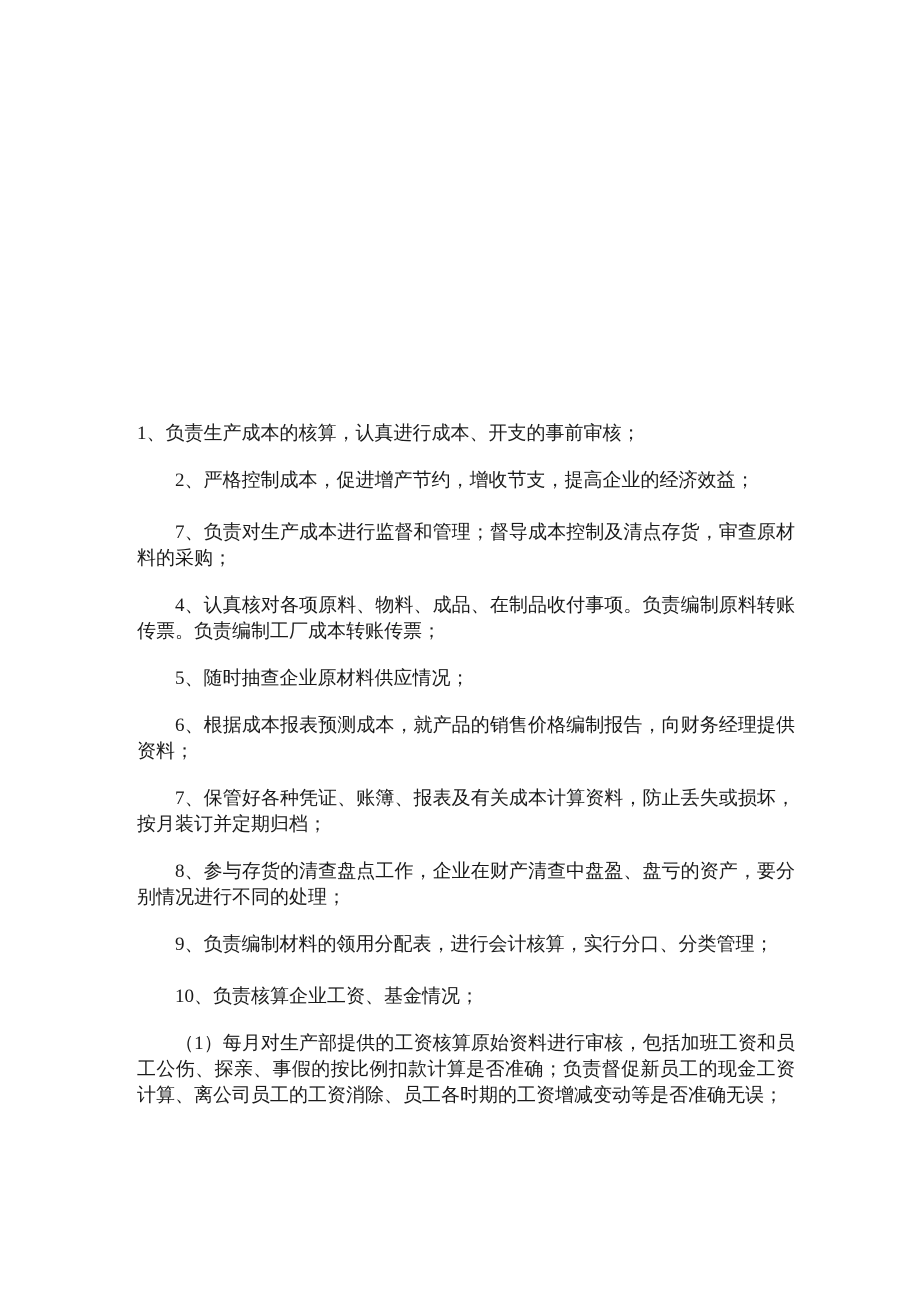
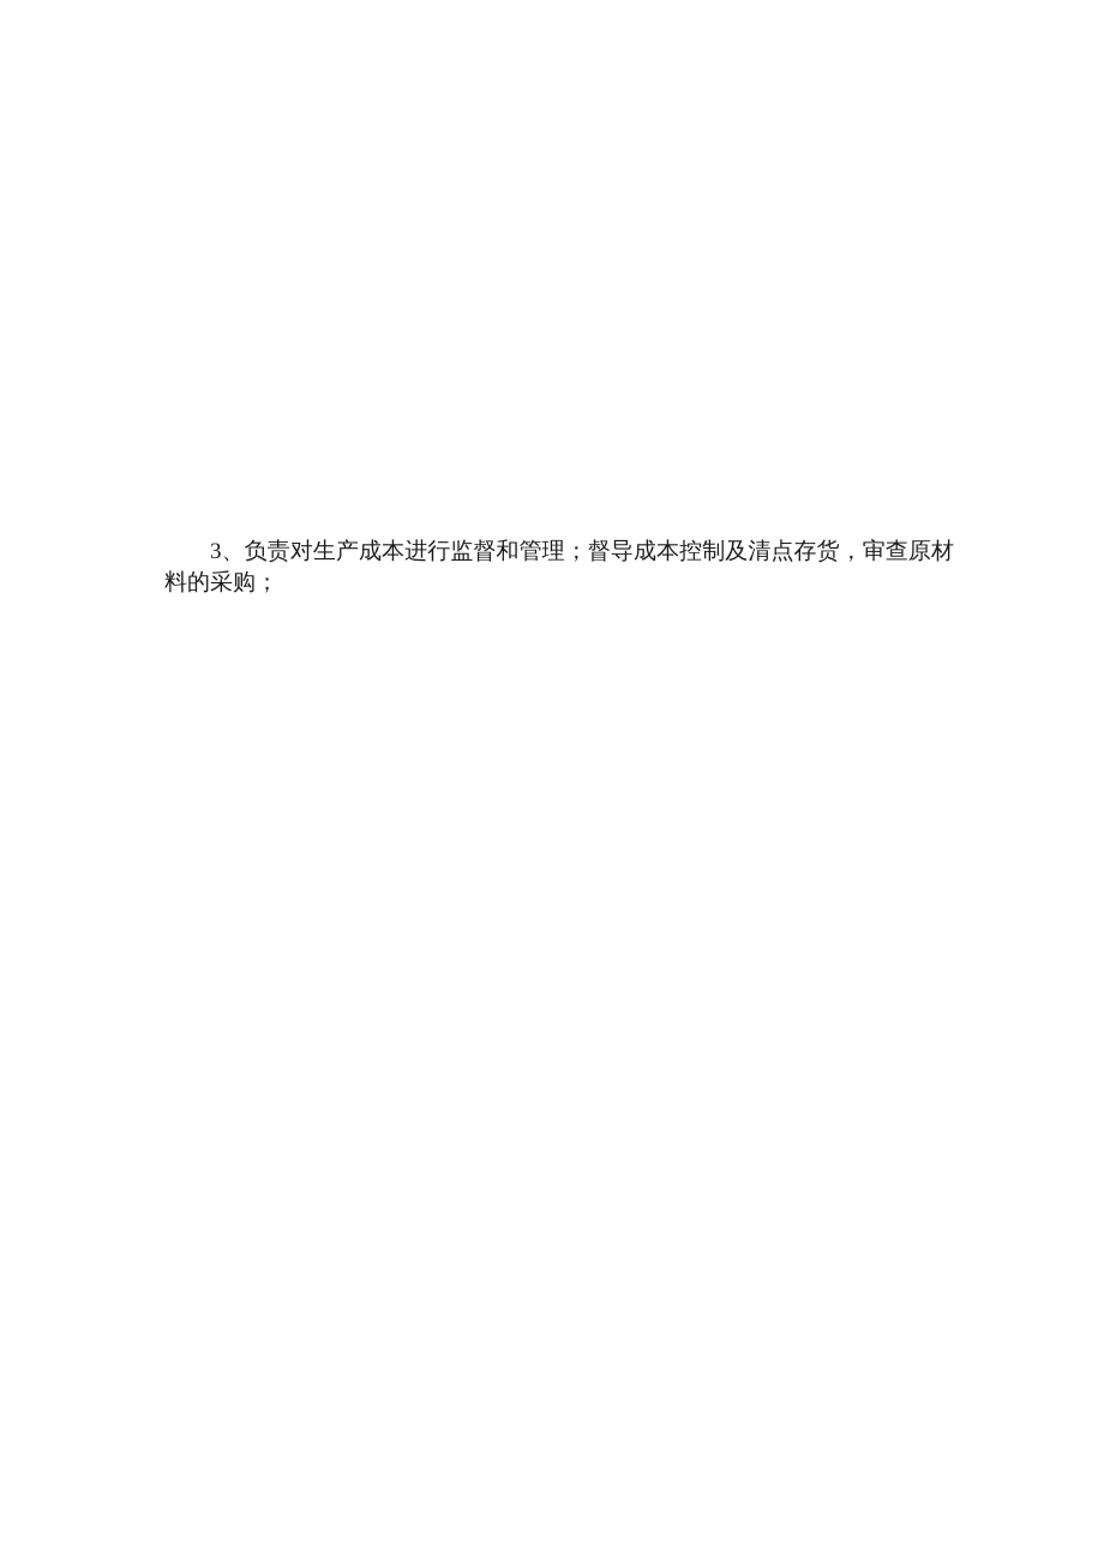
- 1、负责生产成本的核算，认真进行成本、开支的事前审核；
- 2、严格控制成本，促进增产节约，增收节支，提高企业的经济效益；
- 7、负责对生产成本进行监督和管理；督导成本控制及清点存货，审查原材料的采购；
+ 3、负责对生产成本进行监督和管理；督导成本控制及清点存货，审查原材料的采购；
- 4、认真核对各项原料、物料、成品、在制品收付事项。负责编制原料转账传票。负责编制工厂成本转账传票；
- 5、随时抽查企业原材料供应情况；
- 6、根据成本报表预测成本，就产品的销售价格编制报告，向财务经理提供资料；
- 7、保管好各种凭证、账簿、报表及有关成本计算资料，防止丢失或损坏，按月装订并定期归档；
- 8、参与存货的清查盘点工作，企业在财产清查中盘盈、盘亏的资产，要分别情况进行不同的处理；
- 9、负责编制材料的领用分配表，进行会计核算，实行分口、分类管理；
- 10、负责核算企业工资、基金情况；
- （1）每月对生产部提供的工资核算原始资料进行审核，包括加班工资和员工公伤、探亲、事假的按比例扣款计算是否准确；负责督促新员工的现金工资计算、离公司员工的工资消除、员工各时期的工资增减变动等是否准确无误；
